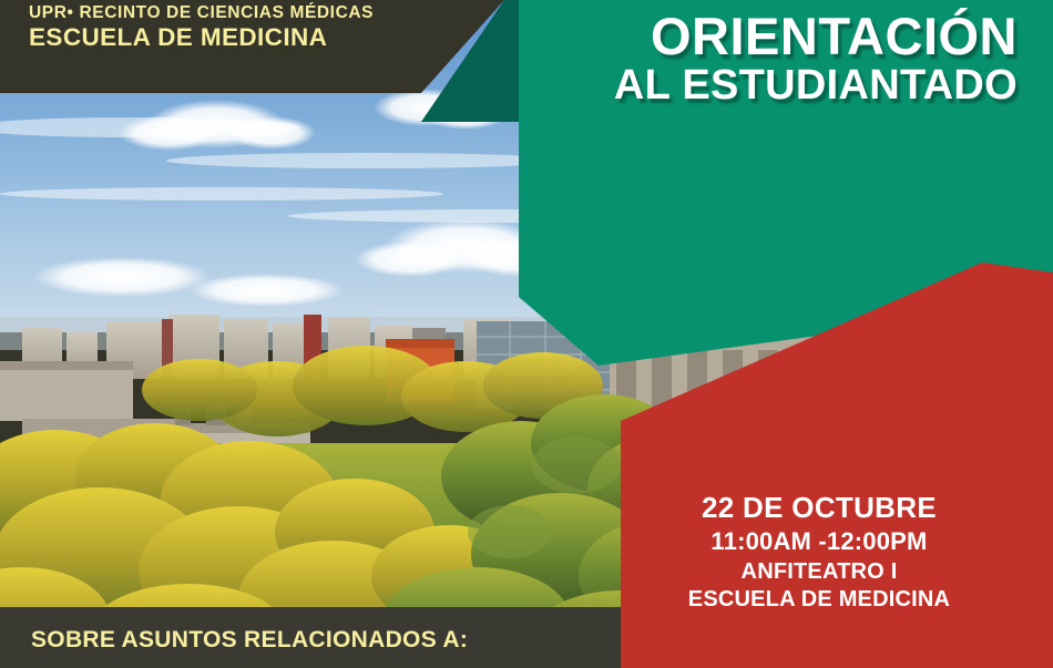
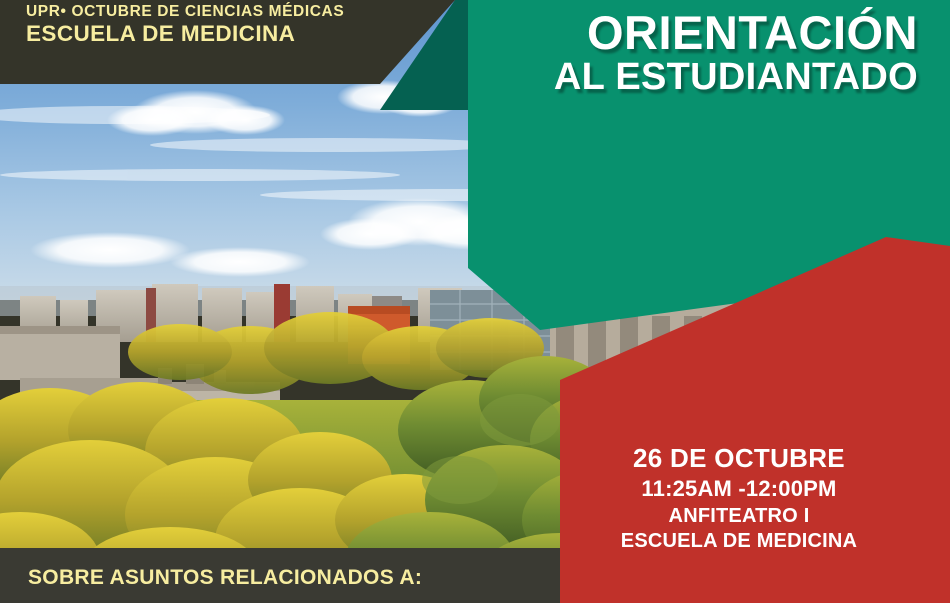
- UPR• RECINTO DE CIENCIAS MÉDICAS
+ UPR• OCTUBRE DE CIENCIAS MÉDICAS
  ESCUELA DE MEDICINA
  ORIENTACIÓN
  AL ESTUDIANTADO
- 22 DE OCTUBRE
+ 26 DE OCTUBRE
- 11:00AM -12:00PM
+ 11:25AM -12:00PM
  ANFITEATRO I
  ESCUELA DE MEDICINA
  SOBRE ASUNTOS RELACIONADOS A:
